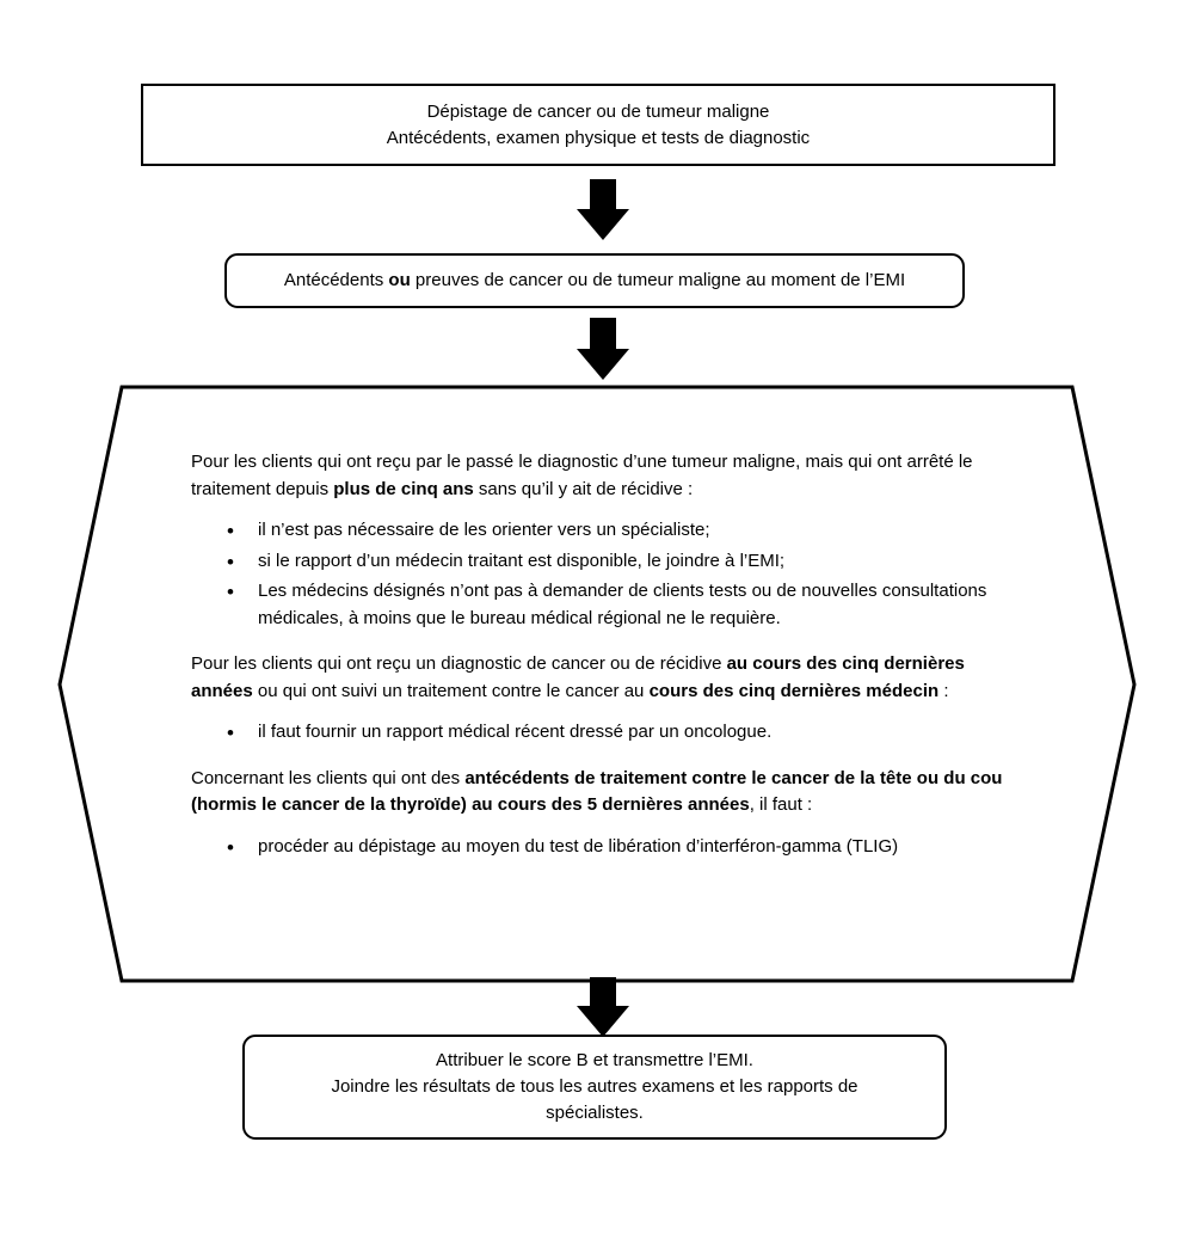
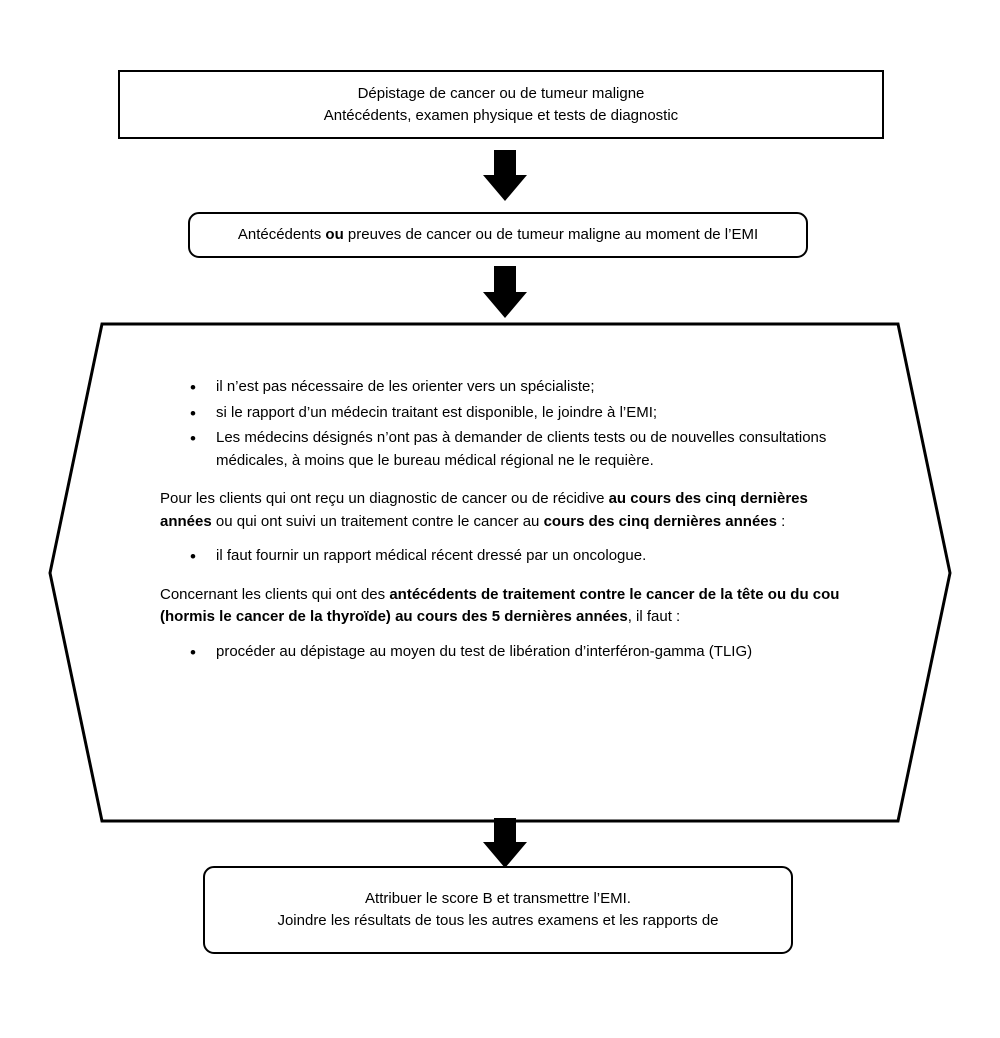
  Dépistage de cancer ou de tumeur maligne
  Antécédents, examen physique et tests de diagnostic
  Antécédents ou preuves de cancer ou de tumeur maligne au moment de l’EMI
- Pour les clients qui ont reçu par le passé le diagnostic d’une tumeur maligne, mais qui ont arrêté le traitement depuis plus de cinq ans sans qu’il y ait de récidive :
  il n’est pas nécessaire de les orienter vers un spécialiste;
  si le rapport d’un médecin traitant est disponible, le joindre à l’EMI;
  Les médecins désignés n’ont pas à demander de clients tests ou de nouvelles consultations médicales, à moins que le bureau médical régional ne le requière.
- Pour les clients qui ont reçu un diagnostic de cancer ou de récidive au cours des cinq dernières années ou qui ont suivi un traitement contre le cancer au cours des cinq dernières médecin :
+ Pour les clients qui ont reçu un diagnostic de cancer ou de récidive au cours des cinq dernières années ou qui ont suivi un traitement contre le cancer au cours des cinq dernières années :
  il faut fournir un rapport médical récent dressé par un oncologue.
  Concernant les clients qui ont des antécédents de traitement contre le cancer de la tête ou du cou (hormis le cancer de la thyroïde) au cours des 5 dernières années, il faut :
  procéder au dépistage au moyen du test de libération d’interféron-gamma (TLIG)
  Attribuer le score B et transmettre l’EMI.
  Joindre les résultats de tous les autres examens et les rapports de
- spécialistes.
